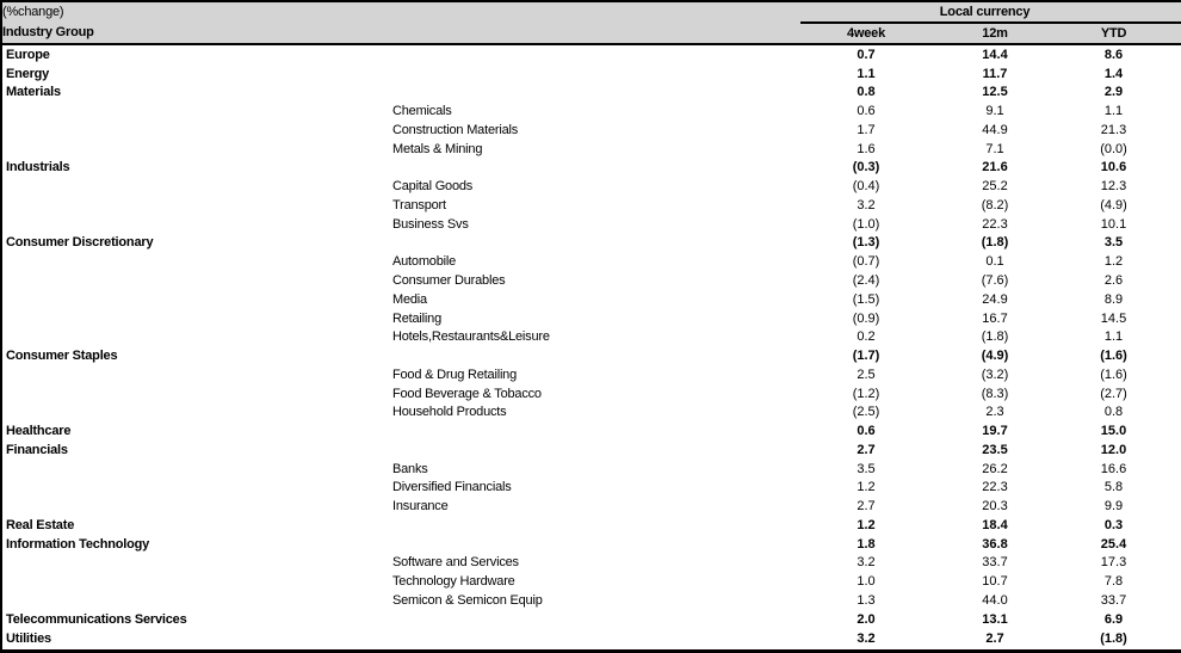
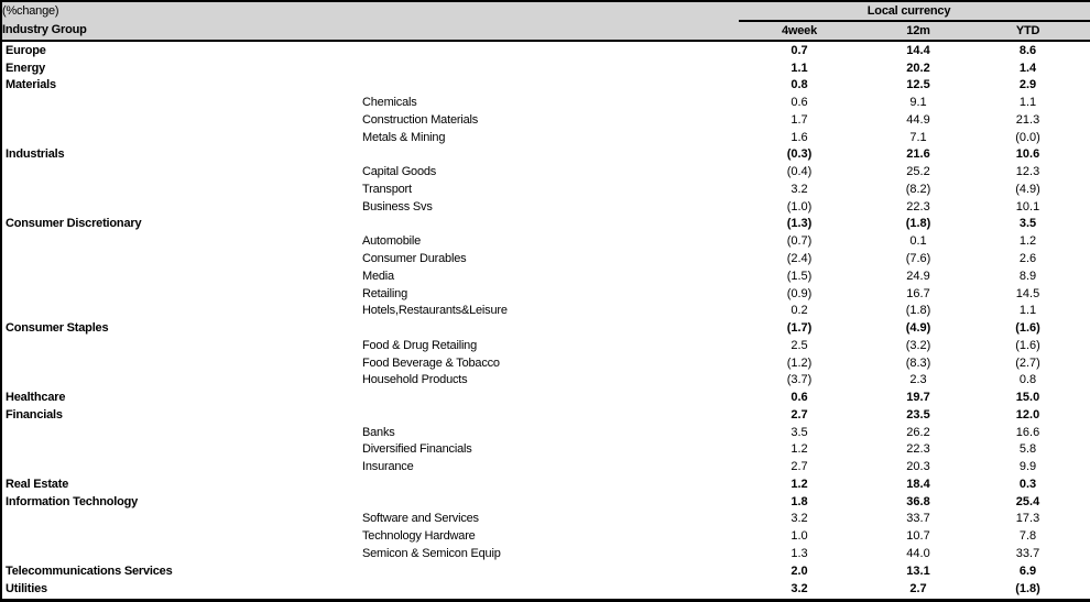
  (%change)	Local currency
  Industry Group	4week	12m	YTD
  Europe		0.7	14.4	8.6
- Energy		1.1	11.7	1.4
+ Energy		1.1	20.2	1.4
  Materials		0.8	12.5	2.9
  	Chemicals	0.6	9.1	1.1
  	Construction Materials	1.7	44.9	21.3
  	Metals & Mining	1.6	7.1	(0.0)
  Industrials		(0.3)	21.6	10.6
  	Capital Goods	(0.4)	25.2	12.3
  	Transport	3.2	(8.2)	(4.9)
  	Business Svs	(1.0)	22.3	10.1
  Consumer Discretionary		(1.3)	(1.8)	3.5
  	Automobile	(0.7)	0.1	1.2
  	Consumer Durables	(2.4)	(7.6)	2.6
  	Media	(1.5)	24.9	8.9
  	Retailing	(0.9)	16.7	14.5
  	Hotels,Restaurants&Leisure	0.2	(1.8)	1.1
  Consumer Staples		(1.7)	(4.9)	(1.6)
  	Food & Drug Retailing	2.5	(3.2)	(1.6)
  	Food Beverage & Tobacco	(1.2)	(8.3)	(2.7)
- 	Household Products	(2.5)	2.3	0.8
+ 	Household Products	(3.7)	2.3	0.8
  Healthcare		0.6	19.7	15.0
  Financials		2.7	23.5	12.0
  	Banks	3.5	26.2	16.6
  	Diversified Financials	1.2	22.3	5.8
  	Insurance	2.7	20.3	9.9
  Real Estate		1.2	18.4	0.3
  Information Technology		1.8	36.8	25.4
  	Software and Services	3.2	33.7	17.3
  	Technology Hardware	1.0	10.7	7.8
  	Semicon & Semicon Equip	1.3	44.0	33.7
  Telecommunications Services		2.0	13.1	6.9
  Utilities		3.2	2.7	(1.8)
